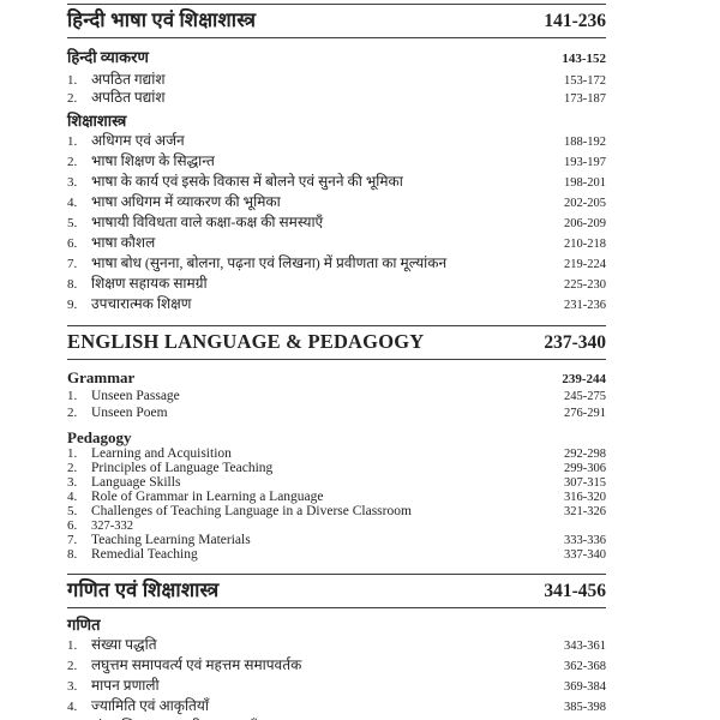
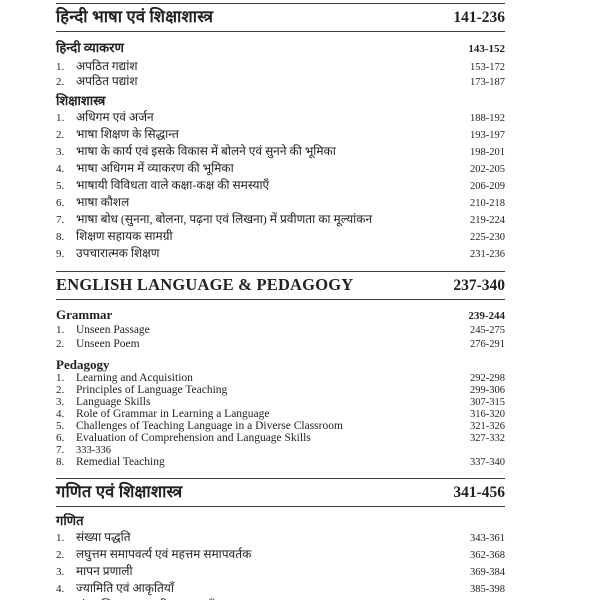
  हिन्दी भाषा एवं शिक्षाशास्त्र
  141-236
  हिन्दी व्याकरण
  143-152
  1.
  अपठित गद्यांश
  153-172
  2.
  अपठित पद्यांश
  173-187
  शिक्षाशास्त्र
  1.
  अधिगम एवं अर्जन
  188-192
  2.
  भाषा शिक्षण के सिद्धान्त
  193-197
  3.
  भाषा के कार्य एवं इसके विकास में बोलने एवं सुनने की भूमिका
  198-201
  4.
  भाषा अधिगम में व्याकरण की भूमिका
  202-205
  5.
  भाषायी विविधता वाले कक्षा-कक्ष की समस्याएँ
  206-209
  6.
  भाषा कौशल
  210-218
  7.
  भाषा बोध (सुनना, बोलना, पढ़ना एवं लिखना) में प्रवीणता का मूल्यांकन
  219-224
  8.
  शिक्षण सहायक सामग्री
  225-230
  9.
  उपचारात्मक शिक्षण
  231-236
  ENGLISH LANGUAGE & PEDAGOGY
  237-340
  Grammar
  239-244
  1.
  Unseen Passage
  245-275
  2.
  Unseen Poem
  276-291
  Pedagogy
  1.
  Learning and Acquisition
  292-298
  2.
  Principles of Language Teaching
  299-306
  3.
  Language Skills
  307-315
  4.
  Role of Grammar in Learning a Language
  316-320
  5.
  Challenges of Teaching Language in a Diverse Classroom
  321-326
  6.
+ Evaluation of Comprehension and Language Skills
  327-332
  7.
- Teaching Learning Materials
  333-336
  8.
  Remedial Teaching
  337-340
  गणित एवं शिक्षाशास्त्र
  341-456
  गणित
  1.
  संख्या पद्धति
  343-361
  2.
  लघुत्तम समापवर्त्य एवं महत्तम समापवर्तक
  362-368
  3.
  मापन प्रणाली
  369-384
  4.
  ज्यामिति एवं आकृतियाँ
  385-398
